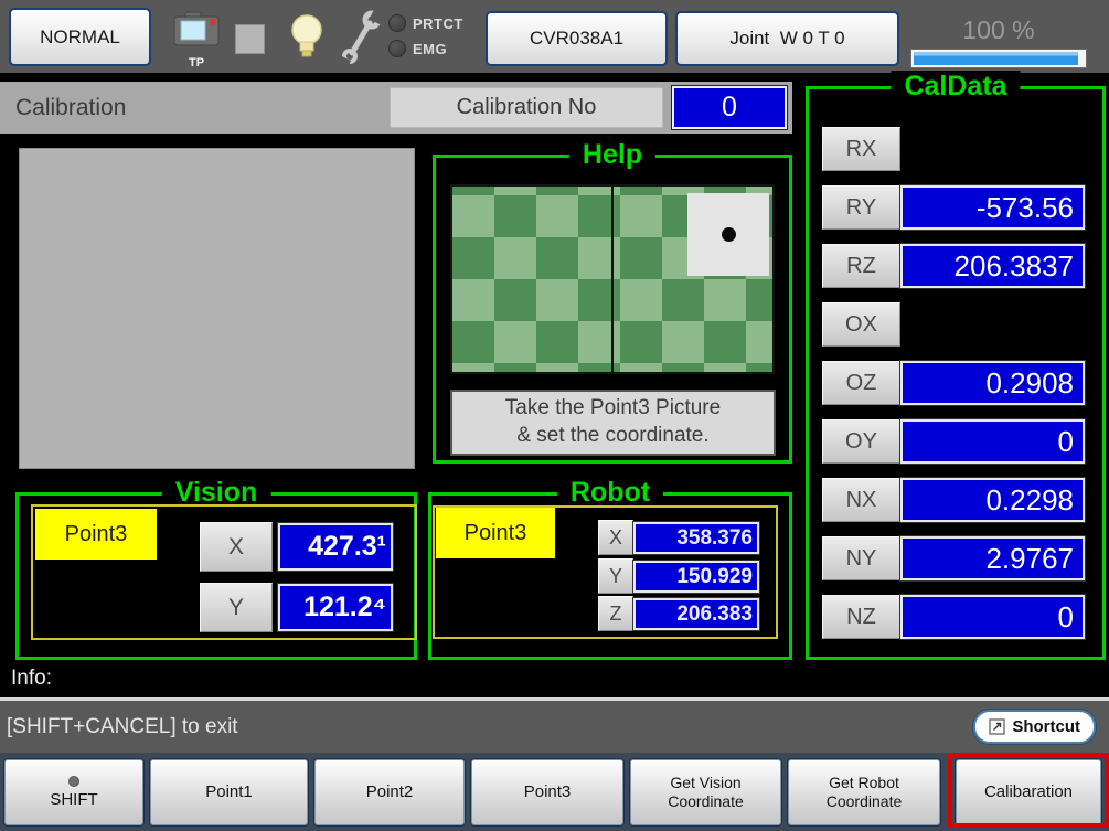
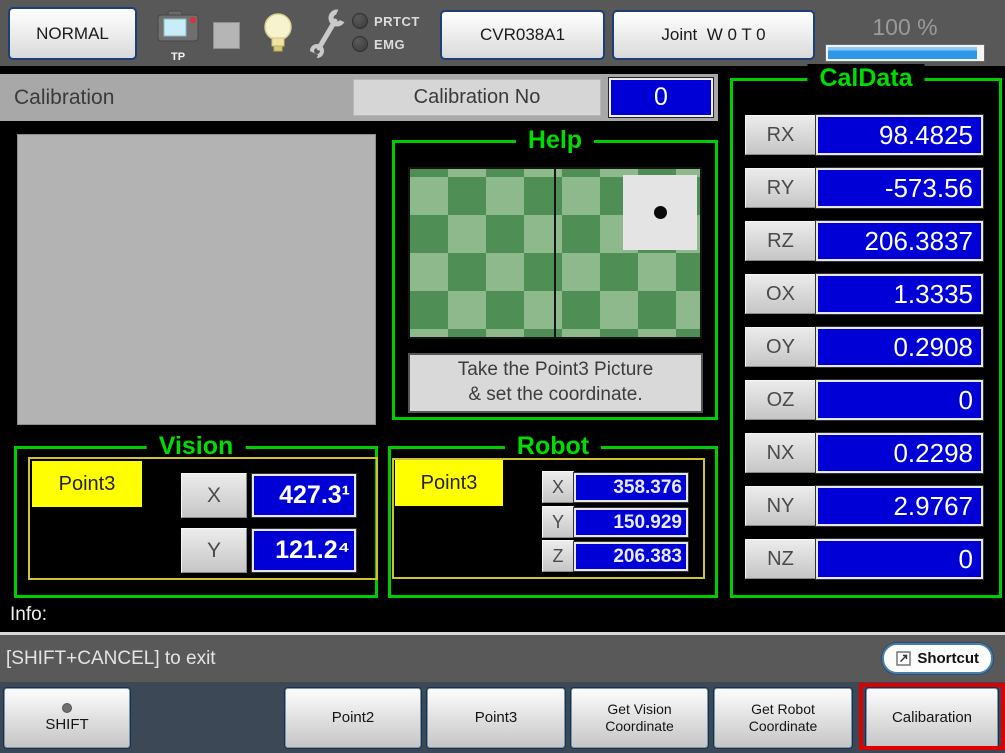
  NORMAL
  TP
  PRTCT
  EMG
  CVR038A1
  Joint W 0 T 0
  100 %
  Calibration
  Calibration No
  0
  Help
  Take the Point3 Picture
  & set the coordinate.
  Vision
  Point3
  X
  427.3¹
  Y
  121.2⁴
  Robot
  Point3
  X
  358.376
  Y
  150.929
  Z
  206.383
  CalData
  RX
+ 98.4825
  RY
  -573.56
  RZ
  206.3837
  OX
+ 1.3335
- OZ
+ OY
  0.2908
- OY
+ OZ
  0
  NX
  0.2298
  NY
  2.9767
  NZ
  0
  Info:
  [SHIFT+CANCEL] to exit
  Shortcut
  SHIFT
- Point1
  Point2
  Point3
  Get Vision
  Coordinate
  Get Robot
  Coordinate
  Calibaration
